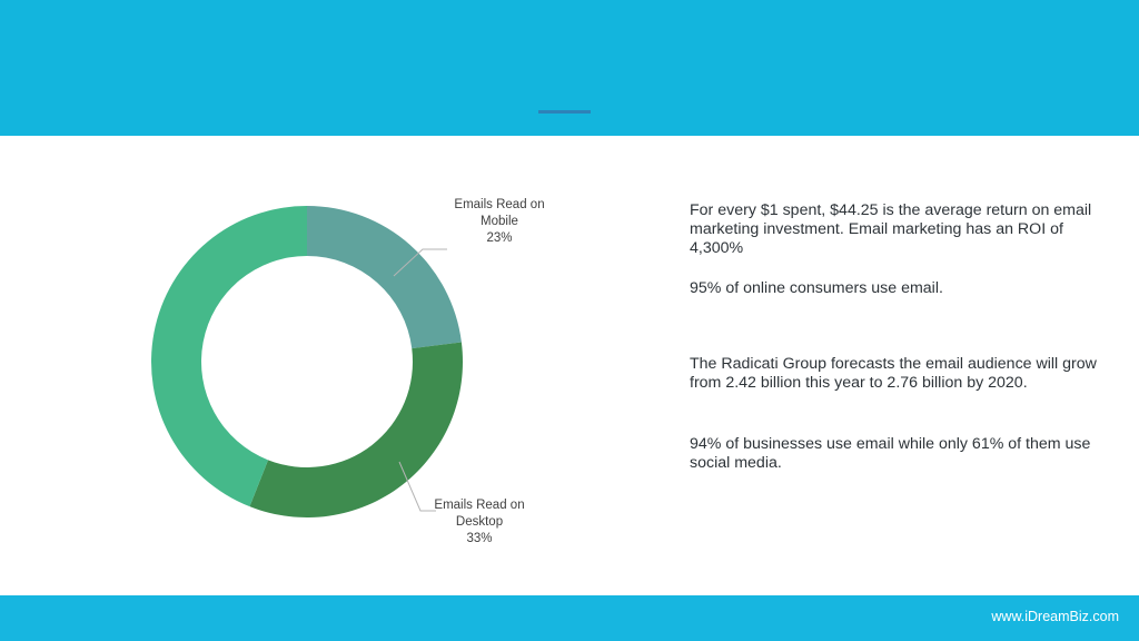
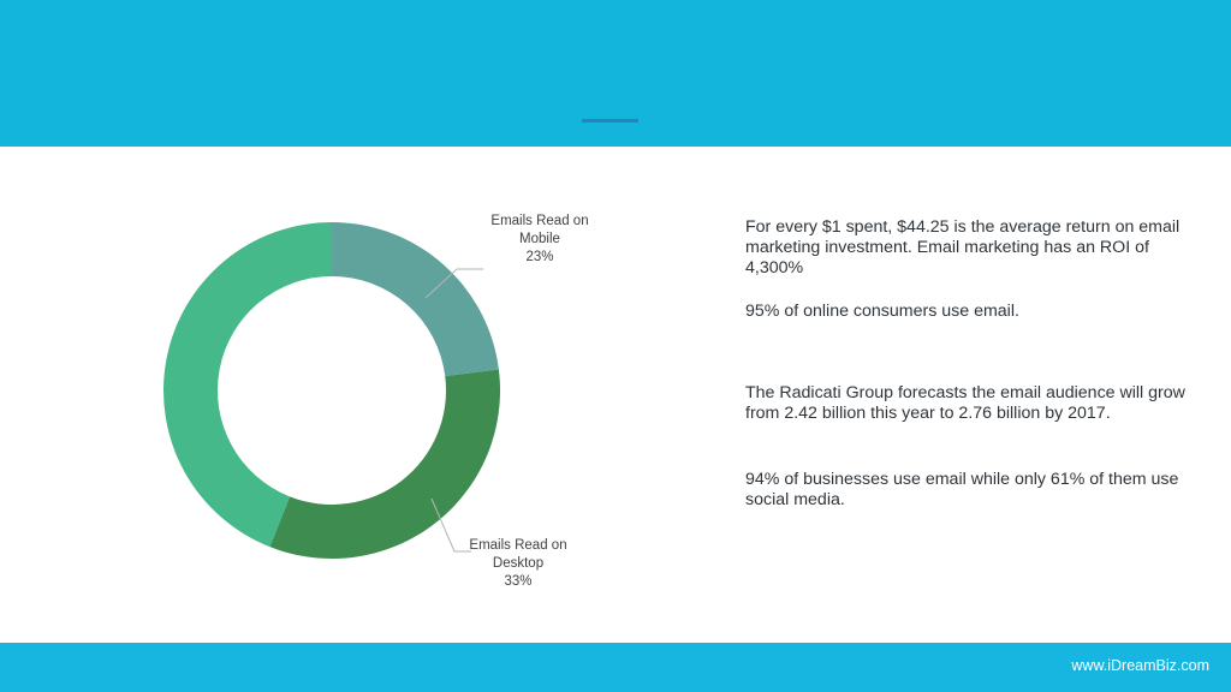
  Emails Read on
  Mobile
  23%
  Emails Read on
  Desktop
  33%
  For every $1 spent, $44.25 is the average return on email marketing investment. Email marketing has an ROI of 4,300%
  95% of online consumers use email.
- The Radicati Group forecasts the email audience will grow from 2.42 billion this year to 2.76 billion by 2020.
+ The Radicati Group forecasts the email audience will grow from 2.42 billion this year to 2.76 billion by 2017.
  94% of businesses use email while only 61% of them use social media.
  www.iDreamBiz.com
